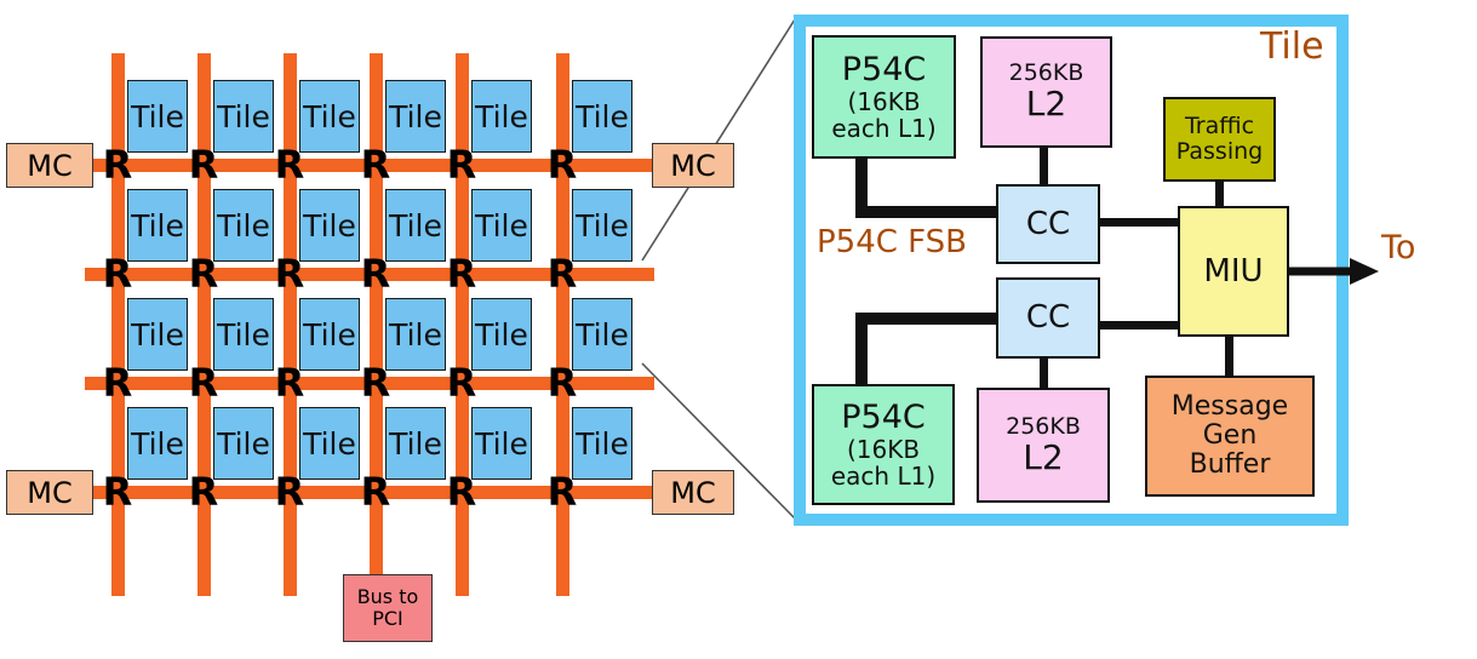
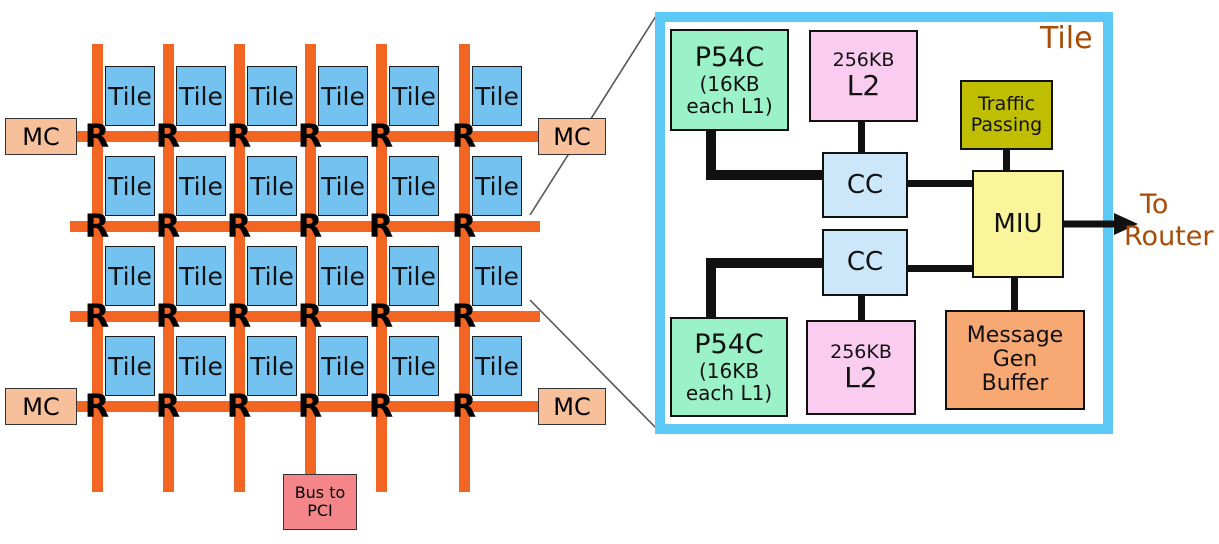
  Tile
  Tile
  Tile
  Tile
  Tile
  Tile
  Tile
  Tile
  Tile
  Tile
  Tile
  Tile
  Tile
  Tile
  Tile
  Tile
  Tile
  Tile
  Tile
  Tile
  Tile
  Tile
  Tile
  Tile
  R
  R
  R
  R
  R
  R
  R
  R
  R
  R
  R
  R
  R
  R
  R
  R
  R
  R
  R
  R
  R
  R
  R
  R
  MC
  MC
  MC
  MC
  Bus to
  PCI
  P54C
  (16KB
  each L1)
  256KB
  L2
  Traffic
  Passing
  CC
  CC
  MIU
  P54C
  (16KB
  each L1)
  256KB
  L2
  Message
  Gen
  Buffer
  Tile
- P54C FSB
  To
+ Router
